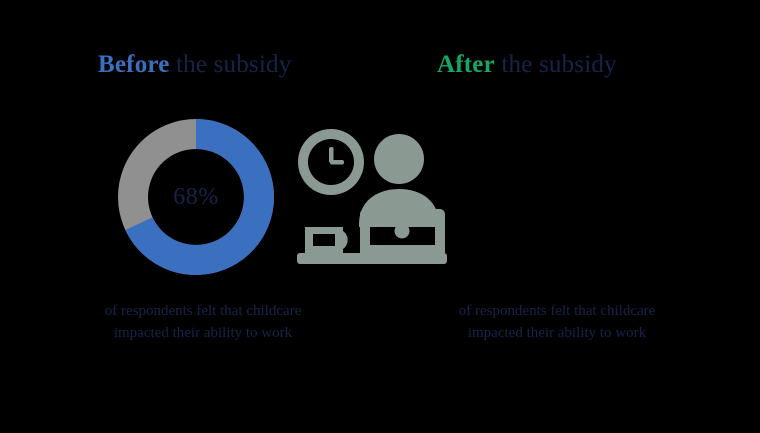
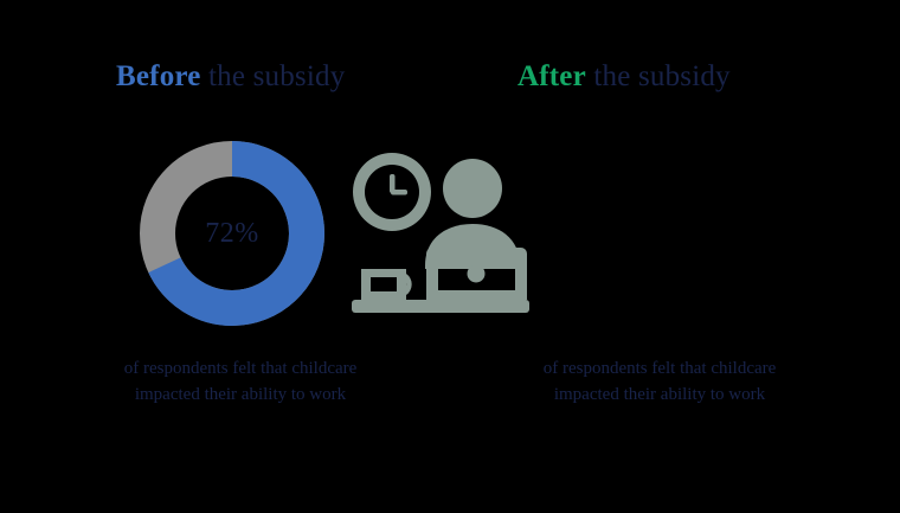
  Before the subsidy
  After the subsidy
- 68%
+ 72%
  of respondents felt that childcare impacted their ability to work
  of respondents felt that childcare impacted their ability to work
